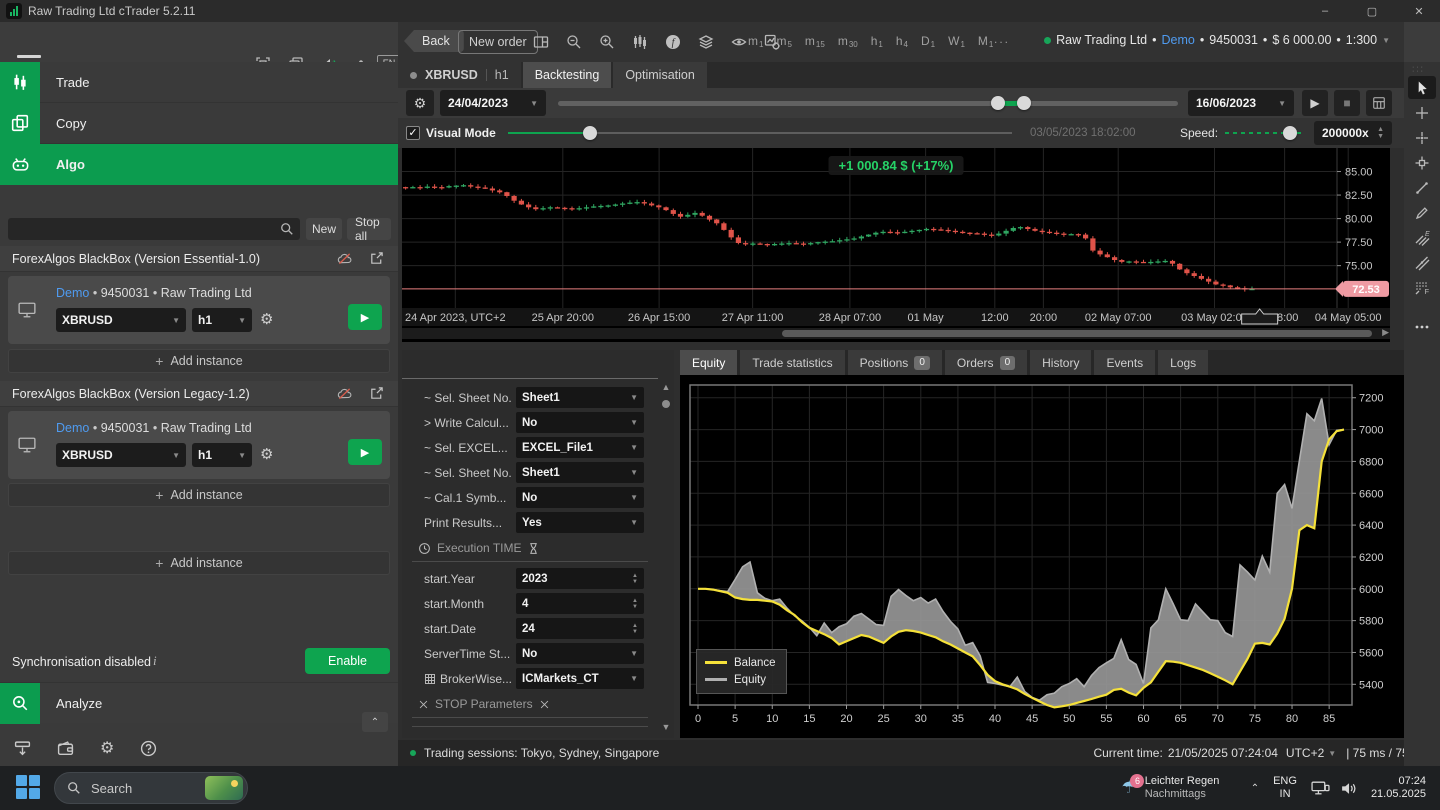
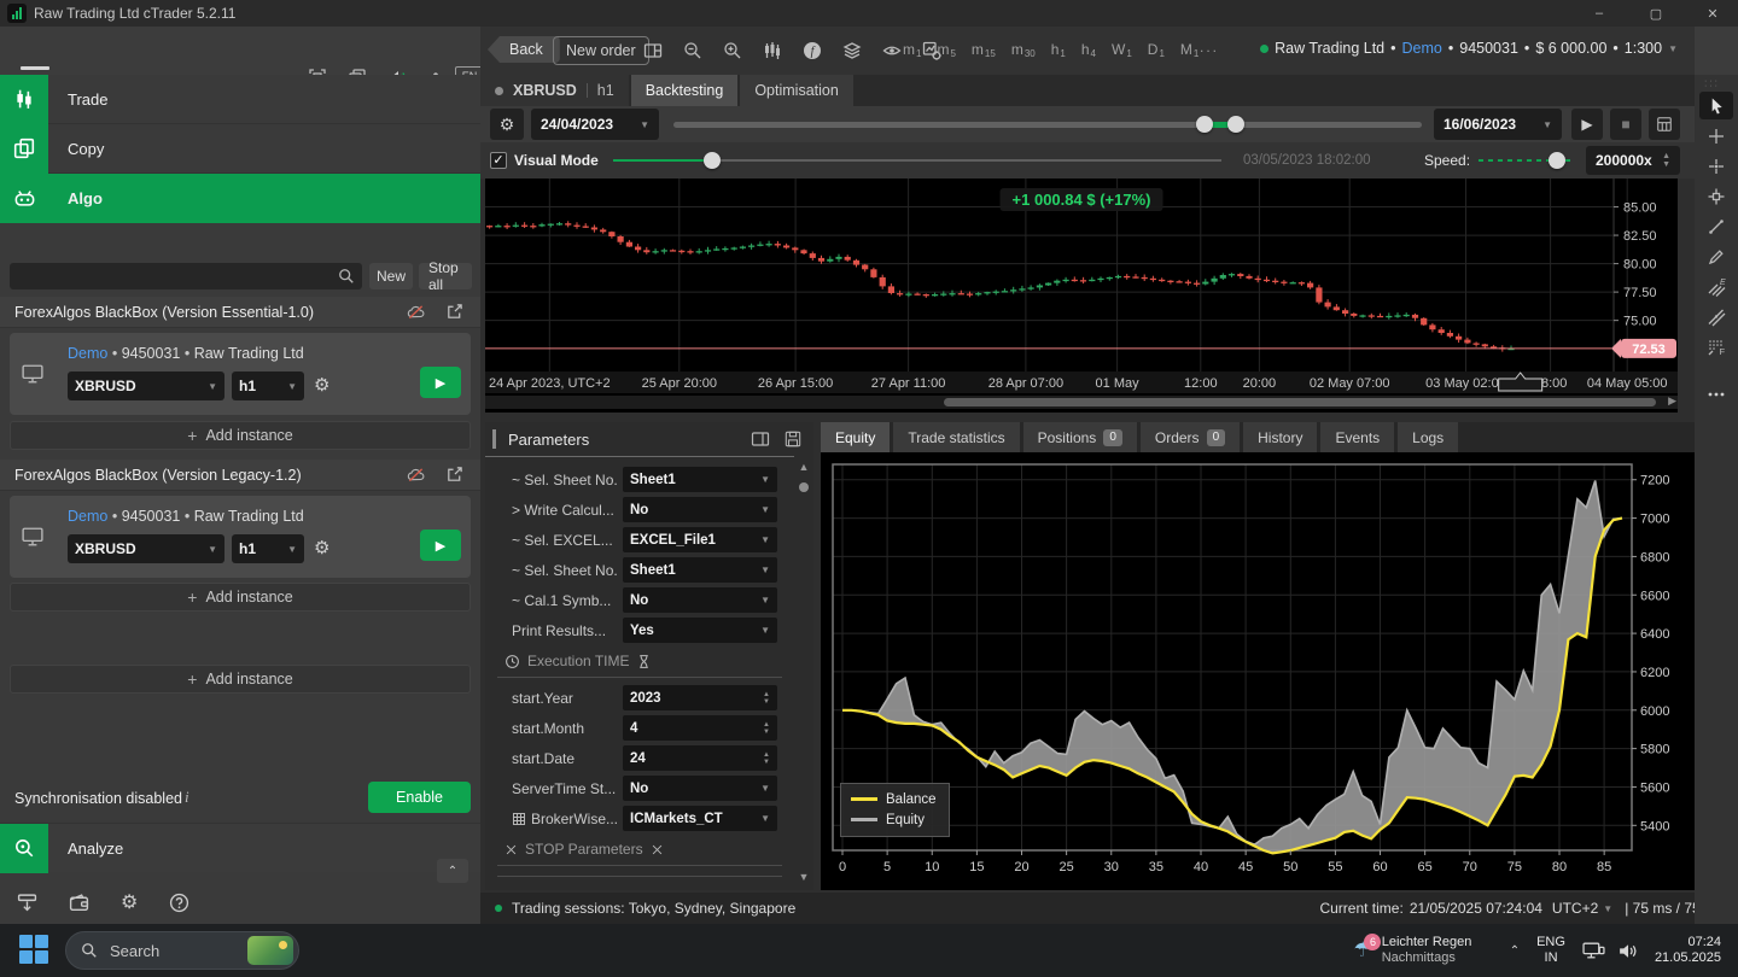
  Raw Trading Ltd cTrader 5.2.11
  –
  ▢
  ✕
  Back
  New order
  f
  m
  1
  m
  5
  m
  15
  m
  30
  h
  1
  h
  4
- D
+ W
  1
- W
+ D
  1
  M
  1
  ...
  Raw Trading Ltd
  •
  Demo
  •
  9450031
  •
  $ 6 000.00
  •
  1:300
  ▼
  Trade
  Copy
  Algo
  New
  Stop all
  ForexAlgos BlackBox (Version Essential-1.0)
  Demo • 9450031 • Raw Trading Ltd
  XBRUSD
  ▼
  h1
  ▼
  ⚙
  ▶
  +
  Add instance
  ForexAlgos BlackBox (Version Legacy-1.2)
  Demo • 9450031 • Raw Trading Ltd
  XBRUSD
  ▼
  h1
  ▼
  ⚙
  ▶
  +
  Add instance
  +
  Add instance
  Synchronisation disabled
  i
  Enable
  Analyze
  ⌃
  ⚙
  XBRUSD
  h1
  Backtesting
  Optimisation
  ⚙
  24/04/2023
  ▼
  16/06/2023
  ▼
  ▶
  ■
  ✓
  Visual Mode
  03/05/2023 18:02:00
  Speed:
  200000x
  85.00
  82.50
  80.00
  77.50
  75.00
  72.53
  24 Apr 2023, UTC+2
  25 Apr 20:00
  26 Apr 15:00
  27 Apr 11:00
  28 Apr 07:00
  01 May
  12:00
  20:00
  02 May 07:00
  03 May 02:0
  8:00
  04 May 05:00
  +1 000.84 $ (+17%)
  ▶
+ Parameters
  ~ Sel. Sheet No.
  Sheet1
  ▼
  > Write Calcul...
  No
  ▼
  ~ Sel. EXCEL...
  EXCEL_File1
  ▼
  ~ Sel. Sheet No.
  Sheet1
  ▼
  ~ Cal.1 Symb...
  No
  ▼
  Print Results...
  Yes
  ▼
  Execution TIME
  start.Year
  2023
  start.Month
  4
  start.Date
  24
  ServerTime St...
  No
  ▼
  BrokerWise...
  ICMarkets_CT
  ▼
  STOP Parameters
  ▲
  ▼
  Equity
  Trade statistics
  Positions
  0
  Orders
  0
  History
  Events
  Logs
  7200
  7000
  6800
  6600
  6400
  6200
  6000
  5800
  5600
  5400
  0
  5
  10
  15
  20
  25
  30
  35
  40
  45
  50
  55
  60
  65
  70
  75
  80
  85
  Balance
  Equity
  Trading sessions: Tokyo, Sydney, Singapore
  Current time:
  21/05/2025 07:24:04
  UTC+2
  ▼
  | 75 ms / 7
  F
  Search
  ☂
  6
  Leichter Regen
  Nachmittags
  ⌃
  ENG
  IN
  07:24
  21.05.2025
